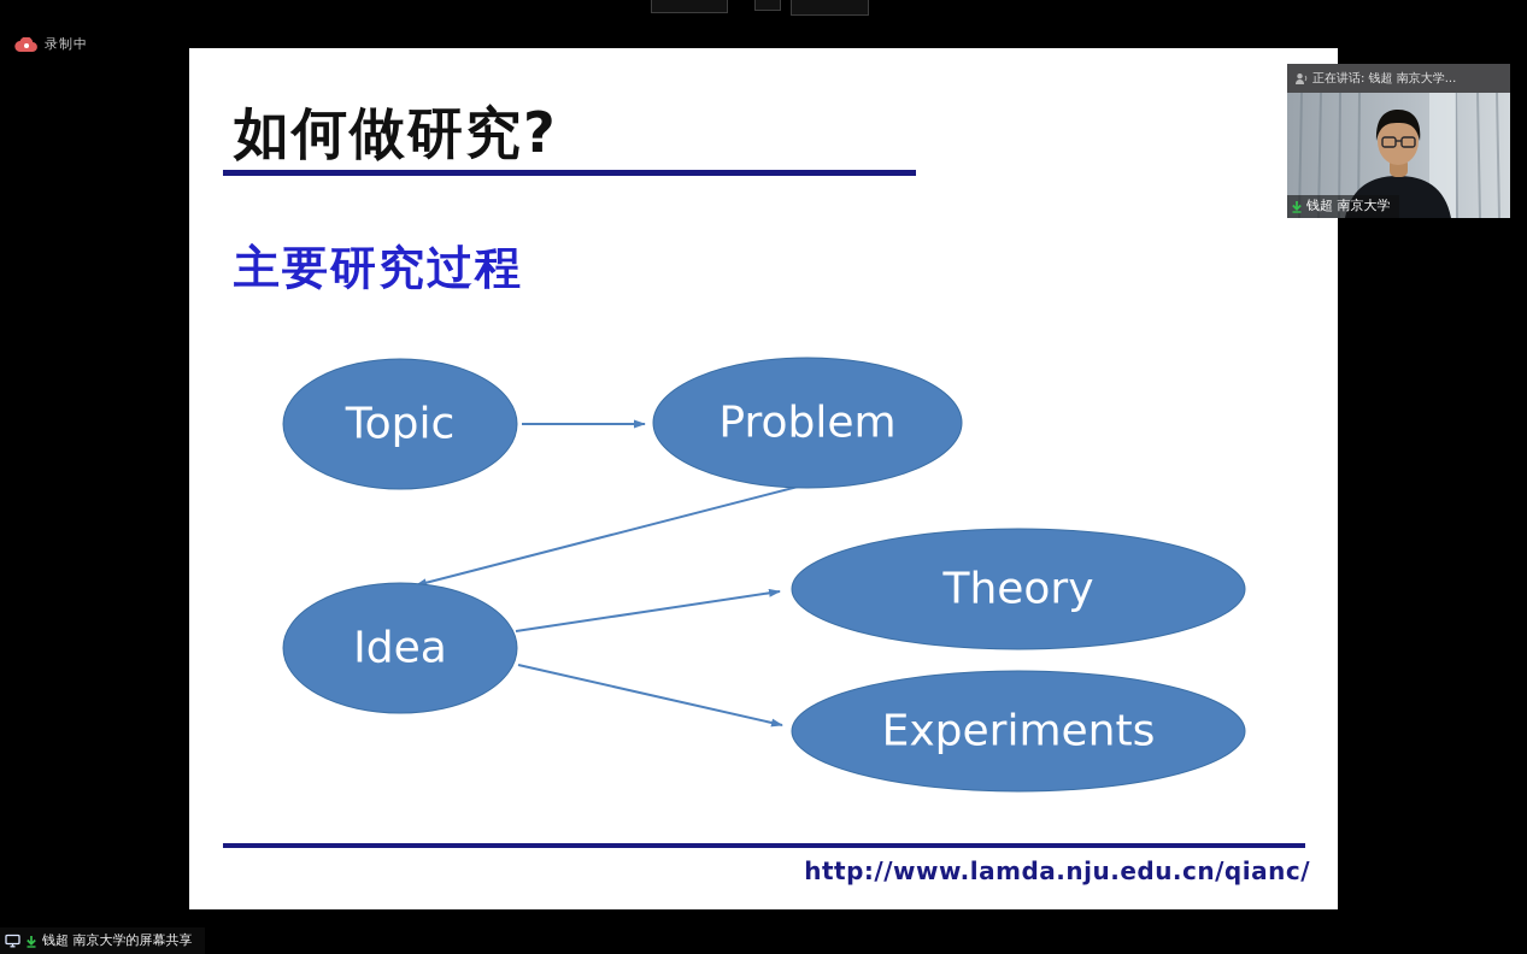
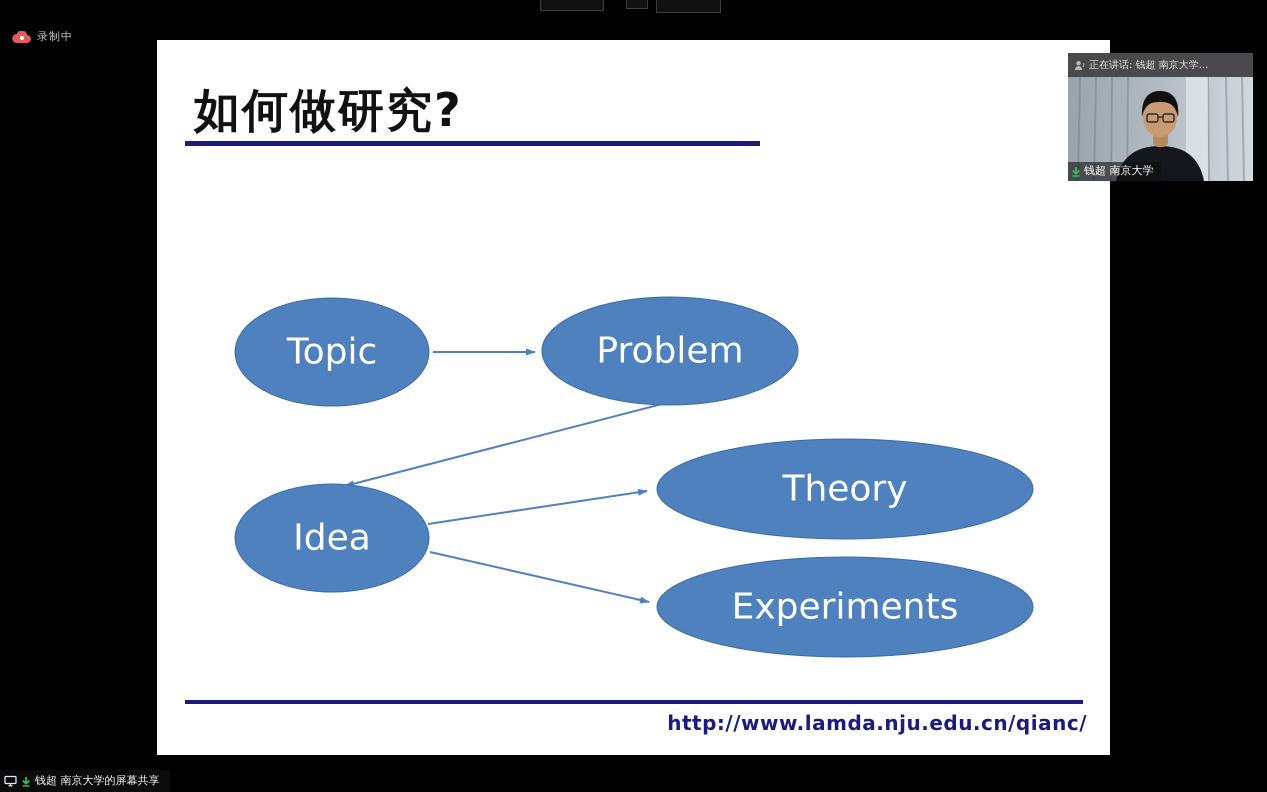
  录制中
  Topic
  Problem
  Theory
  Idea
  Experiments
  如何做研究?
- 主要研究过程
  http://www.lamda.nju.edu.cn/qianc/
  正在讲话: 钱超 南京大学...
  钱超 南京大学
  钱超 南京大学的屏幕共享
